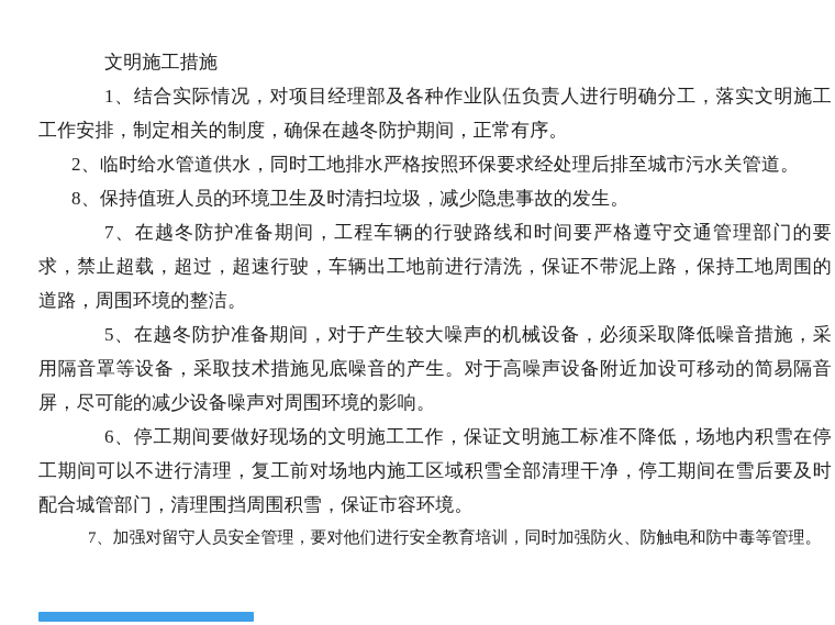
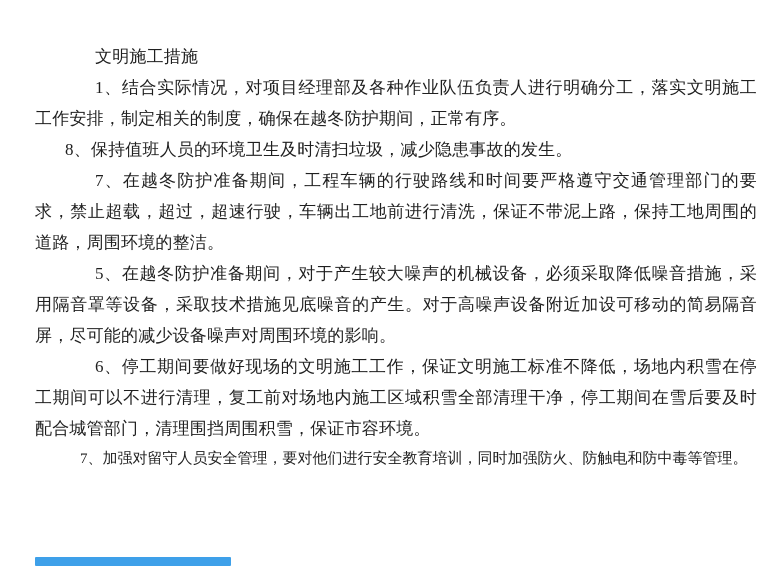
  文明施工措施
  1、结合实际情况，对项目经理部及各种作业队伍负责人进行明确分工，落实文明施工工作安排，制定相关的制度，确保在越冬防护期间，正常有序。
- 2、临时给水管道供水，同时工地排水严格按照环保要求经处理后排至城市污水关管道。
  8、保持值班人员的环境卫生及时清扫垃圾，减少隐患事故的发生。
  7、在越冬防护准备期间，工程车辆的行驶路线和时间要严格遵守交通管理部门的要求，禁止超载，超过，超速行驶，车辆出工地前进行清洗，保证不带泥上路，保持工地周围的道路，周围环境的整洁。
  5、在越冬防护准备期间，对于产生较大噪声的机械设备，必须采取降低噪音措施，采用隔音罩等设备，采取技术措施见底噪音的产生。对于高噪声设备附近加设可移动的简易隔音屏，尽可能的减少设备噪声对周围环境的影响。
  6、停工期间要做好现场的文明施工工作，保证文明施工标准不降低，场地内积雪在停工期间可以不进行清理，复工前对场地内施工区域积雪全部清理干净，停工期间在雪后要及时配合城管部门，清理围挡周围积雪，保证市容环境。
  7、加强对留守人员安全管理，要对他们进行安全教育培训，同时加强防火、防触电和防中毒等管理。
